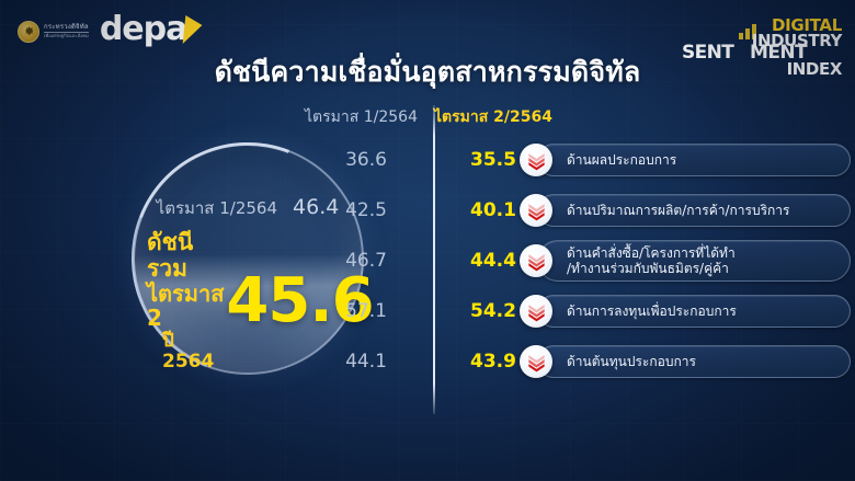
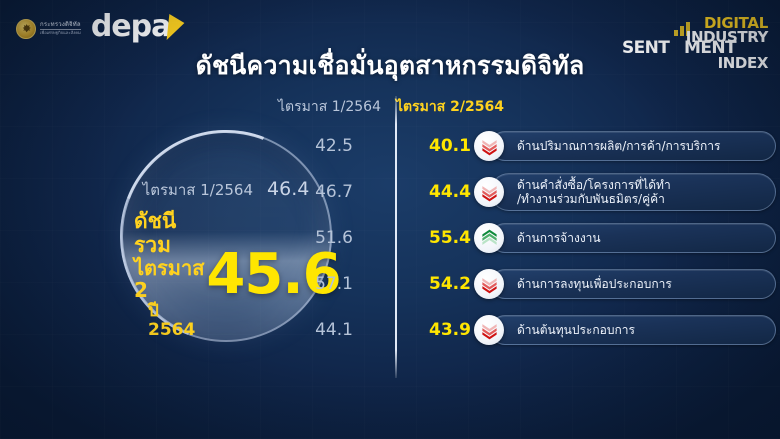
- ด้านผลประกอบการ
  ด้านปริมาณการผลิต/การค้า/การบริการ
  ด้านคำสั่งซื้อ/โครงการที่ได้ทำ
  /ทำงานร่วมกับพันธมิตร/คู่ค้า
+ ด้านการจ้างงาน
  ด้านการลงทุนเพื่อประกอบการ
  ด้านต้นทุนประกอบการ
